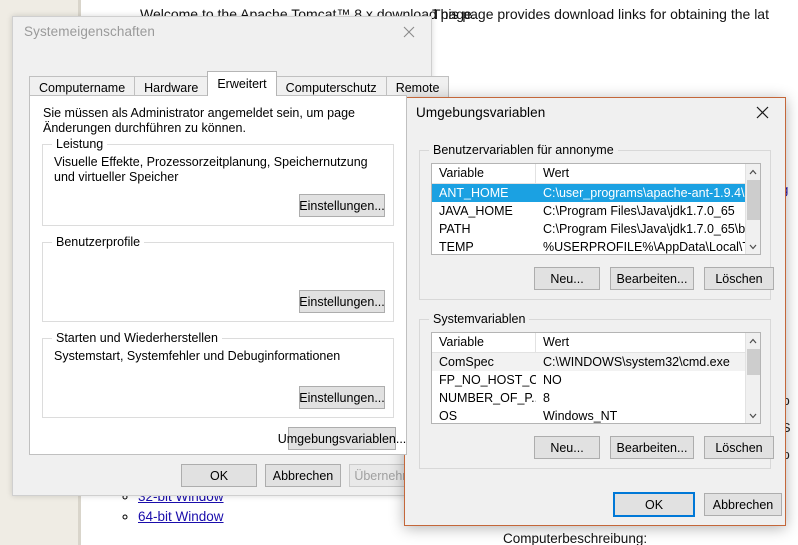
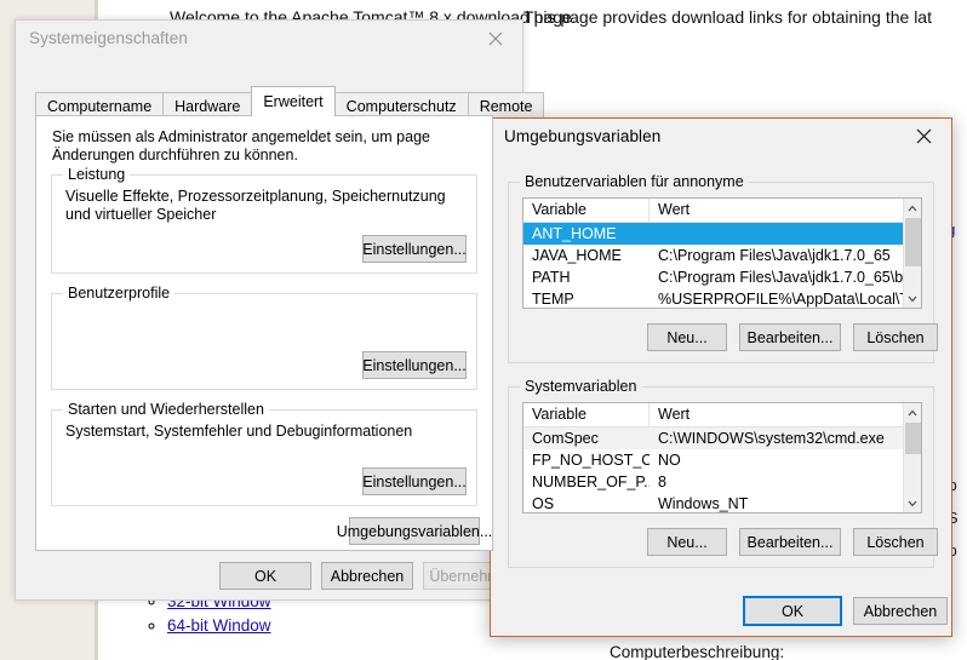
  Welcome to the Apache Tomcat™ 8.x download page.
  This page provides download links for obtaining the lat
  32-bit Window
  64-bit Window
  Computerbeschreibung:
  Systemeigenschaften
  Computername
  Hardware
  Erweitert
  Computerschutz
  Remote
  Sie müssen als Administrator angemeldet sein, um page Änderungen durchführen zu können.
  Leistung
  Visuelle Effekte, Prozessorzeitplanung, Speichernutzung und virtueller Speicher
  Einstellungen...
  Benutzerprofile
  Einstellungen...
  Starten und Wiederherstellen
  Systemstart, Systemfehler und Debuginformationen
  Einstellungen...
  Umgebungsvariablen...
  OK
  Abbrechen
  Überneh
  Umgebungsvariablen
  Benutzervariablen für annonyme
  Variable
  Wert
  ANT_HOME
- C:\user_programs\apache-ant-1.9.4\
  JAVA_HOME
  C:\Program Files\Java\jdk1.7.0_65
  PATH
  C:\Program Files\Java\jdk1.7.0_65\b
  TEMP
  %USERPROFILE%\AppData\Local\
  Neu...
  Bearbeiten...
  Löschen
  Systemvariablen
  Variable
  Wert
  ComSpec
  C:\WINDOWS\system32\cmd.exe
  FP_NO_HOST_C
  NO
  NUMBER_OF_P.
  8
  OS
  Windows_NT
  Neu...
  Bearbeiten...
  Löschen
  OK
  Abbrechen
